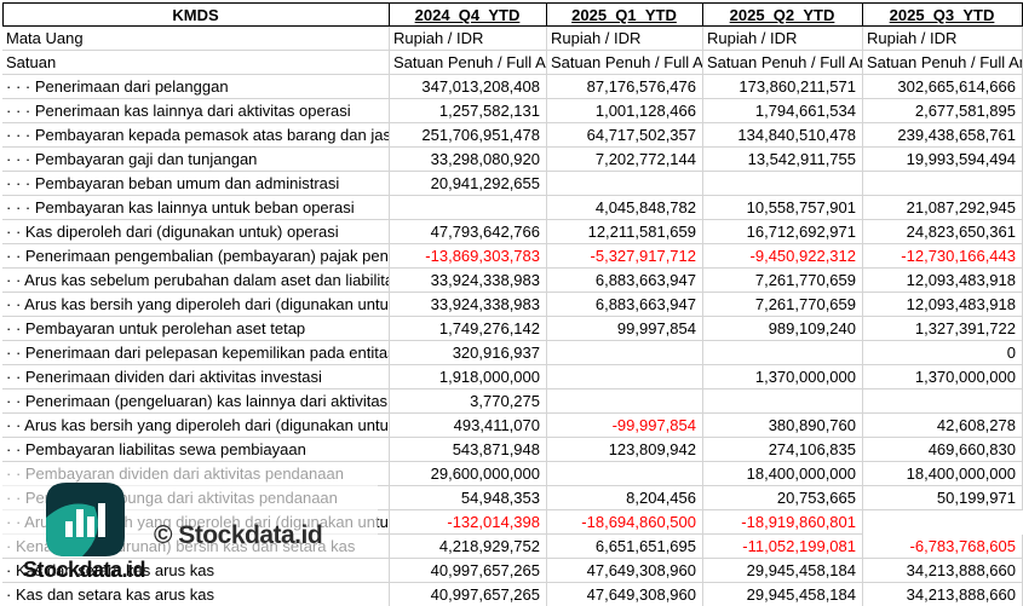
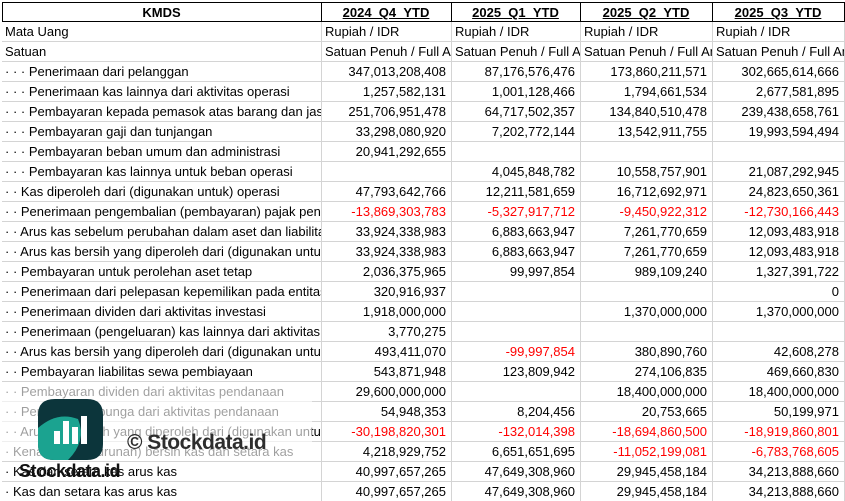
  KMDS
  2024_Q4_YTD
  2025_Q1_YTD
  2025_Q2_YTD
  2025_Q3_YTD
  Mata Uang
  Rupiah / IDR
  Rupiah / IDR
  Rupiah / IDR
  Rupiah / IDR
  Satuan
  Satuan Penuh / Full A
  Satuan Penuh / Full A
  Satuan Penuh / Full A
  Satuan Penuh / Full A
  · · · Penerimaan dari pelanggan
  347,013,208,408
  87,176,576,476
  173,860,211,571
  302,665,614,666
  · · · Penerimaan kas lainnya dari aktivitas operasi
  1,257,582,131
  1,001,128,466
  1,794,661,534
  2,677,581,895
  · · · Pembayaran kepada pemasok atas barang dan jas
  251,706,951,478
  64,717,502,357
  134,840,510,478
  239,438,658,761
  · · · Pembayaran gaji dan tunjangan
  33,298,080,920
  7,202,772,144
  13,542,911,755
  19,993,594,494
  · · · Pembayaran beban umum dan administrasi
  20,941,292,655
  · · · Pembayaran kas lainnya untuk beban operasi
  4,045,848,782
  10,558,757,901
  21,087,292,945
  · · Kas diperoleh dari (digunakan untuk) operasi
  47,793,642,766
  12,211,581,659
  16,712,692,971
  24,823,650,361
  · · Penerimaan pengembalian (pembayaran) pajak pen
  -13,869,303,783
  -5,327,917,712
  -9,450,922,312
  -12,730,166,443
  · · Arus kas sebelum perubahan dalam aset dan liabilita
  33,924,338,983
  6,883,663,947
  7,261,770,659
  12,093,483,918
  · · Arus kas bersih yang diperoleh dari (digunakan untu
  33,924,338,983
  6,883,663,947
  7,261,770,659
  12,093,483,918
  · · Pembayaran untuk perolehan aset tetap
- 1,749,276,142
+ 2,036,375,965
  99,997,854
  989,109,240
  1,327,391,722
  · · Penerimaan dari pelepasan kepemilikan pada entita
  320,916,937
  0
  · · Penerimaan dividen dari aktivitas investasi
  1,918,000,000
  1,370,000,000
  1,370,000,000
  · · Penerimaan (pengeluaran) kas lainnya dari aktivitas
  3,770,275
  493,411,070
  -99,997,854
  380,890,760
  42,608,278
  · · Pembayaran liabilitas sewa pembiayaan
  543,871,948
  123,809,942
  274,106,835
  469,660,830
  · · Pembayaran dividen dari aktivitas pendanaan
  29,600,000,000
  18,400,000,000
  18,400,000,000
  · · Peunga dari aktivitas pendanaan
  54,948,353
  8,204,456
  20,753,665
  50,199,971
+ -30,198,820,301
  -132,014,398
  -18,694,860,500
  -18,919,860,801
  · Kenrunan) bersih kas dan setara kas
  4,218,929,752
  6,651,651,695
  -11,052,199,081
  -6,783,768,605
  · Kas dan setara kas arus kas
  40,997,657,265
  47,649,308,960
  29,945,458,184
  34,213,888,660
  · Kas dan setara kas arus kas
  40,997,657,265
  47,649,308,960
  29,945,458,184
  34,213,888,660
  © Stockdata.id
  Stockdata.id
